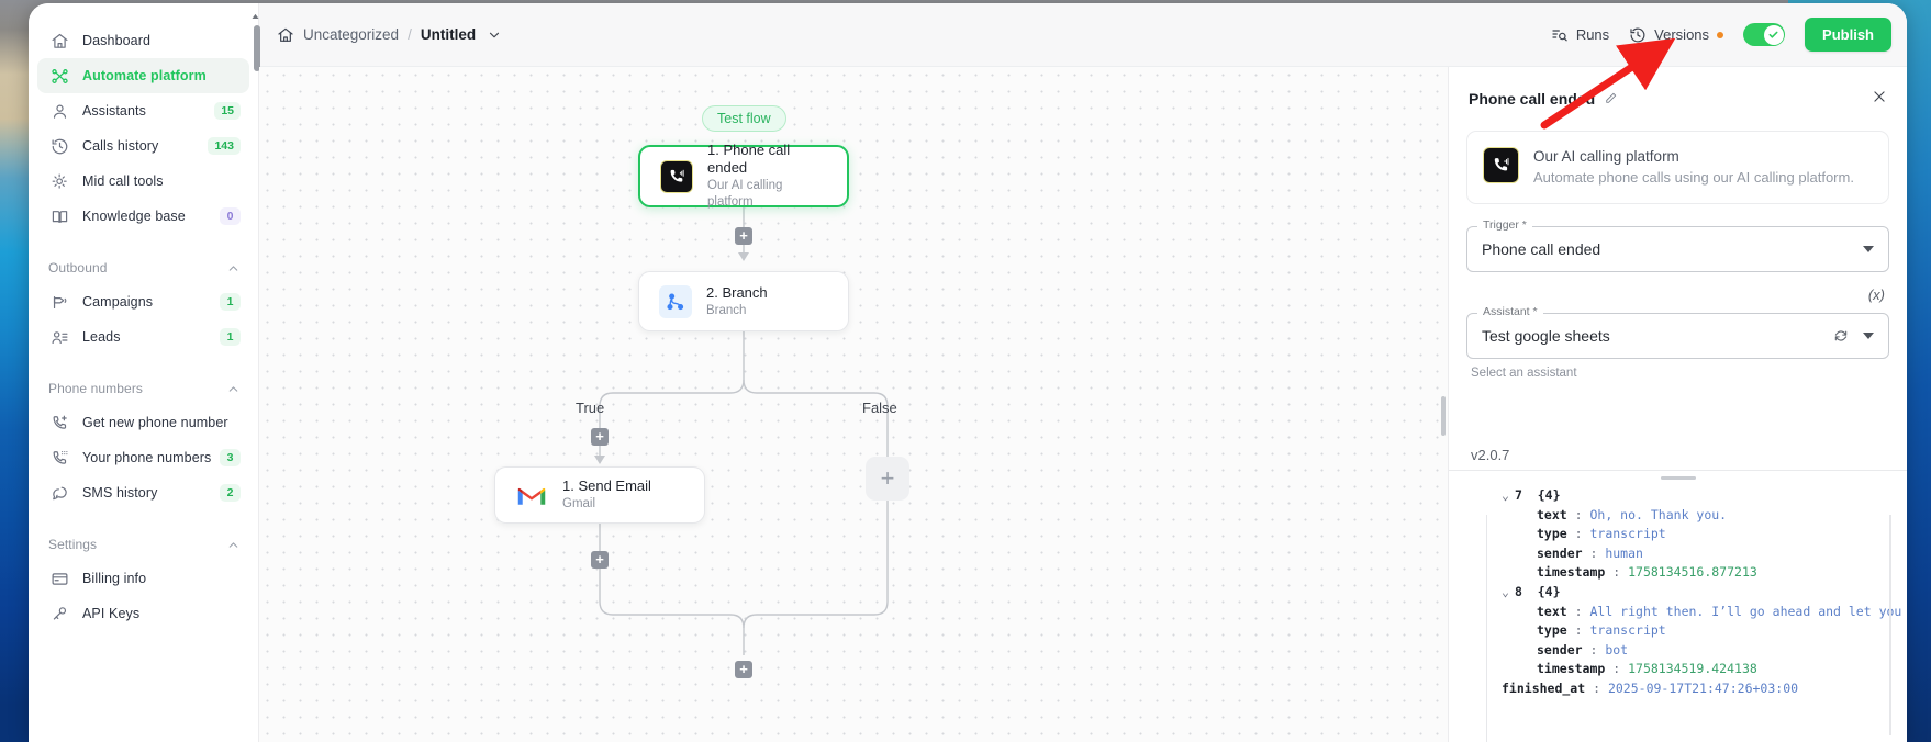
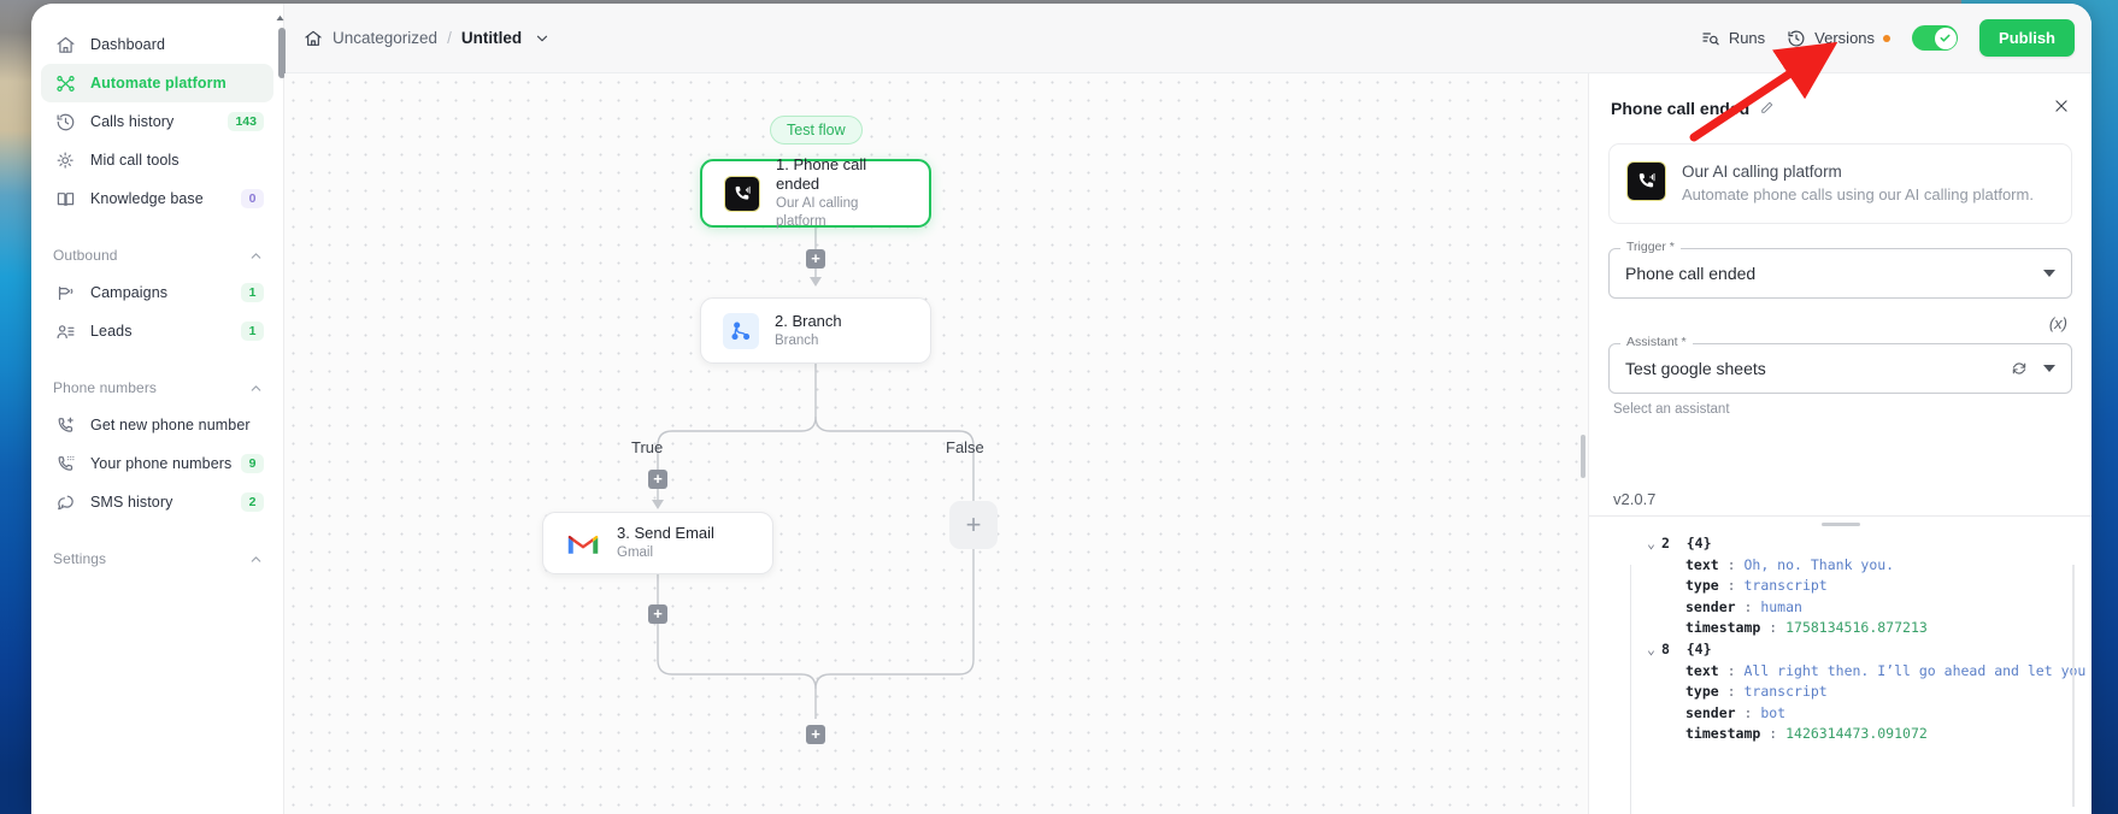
  Dashboard
  Automate platform
- Assistants
- 15
  Calls history
  143
  Mid call tools
  Knowledge base
  0
  Outbound
  Campaigns
  1
  Leads
  1
  Phone numbers
  Get new phone number
  Your phone numbers
- 3
+ 9
  SMS history
  2
  Settings
- Billing info
- API Keys
  Uncategorized
  /
  Untitled
  Runs
  Versions
  Publish
  Test flow
  1. Phone call ended
  Our AI calling platform
  2. Branch
  Branch
  True
  False
- 1. Send Email
+ 3. Send Email
  Gmail
  +
  Phone call end
  Our AI calling platform
  Automate phone calls using our AI calling platform.
  Trigger *
  Phone call ended
  (x)
  Assistant *
  Test google sheets
  Select an assistant
  v2.0.7
- ⌄ 7 {4}
+ ⌄ 2 {4}
  text : Oh, no. Thank you.
  type : transcript
  sender : human
  timestamp : 1758134516.877213
  ⌄ 8 {4}
  text : All right then. I’ll go ahead and let yu
  type : transcript
  sender : bot
- timestamp : 1758134519.424138
+ timestamp : 1426314473.091072
- finished_at : 2025-09-17T21:47:26+03:00
